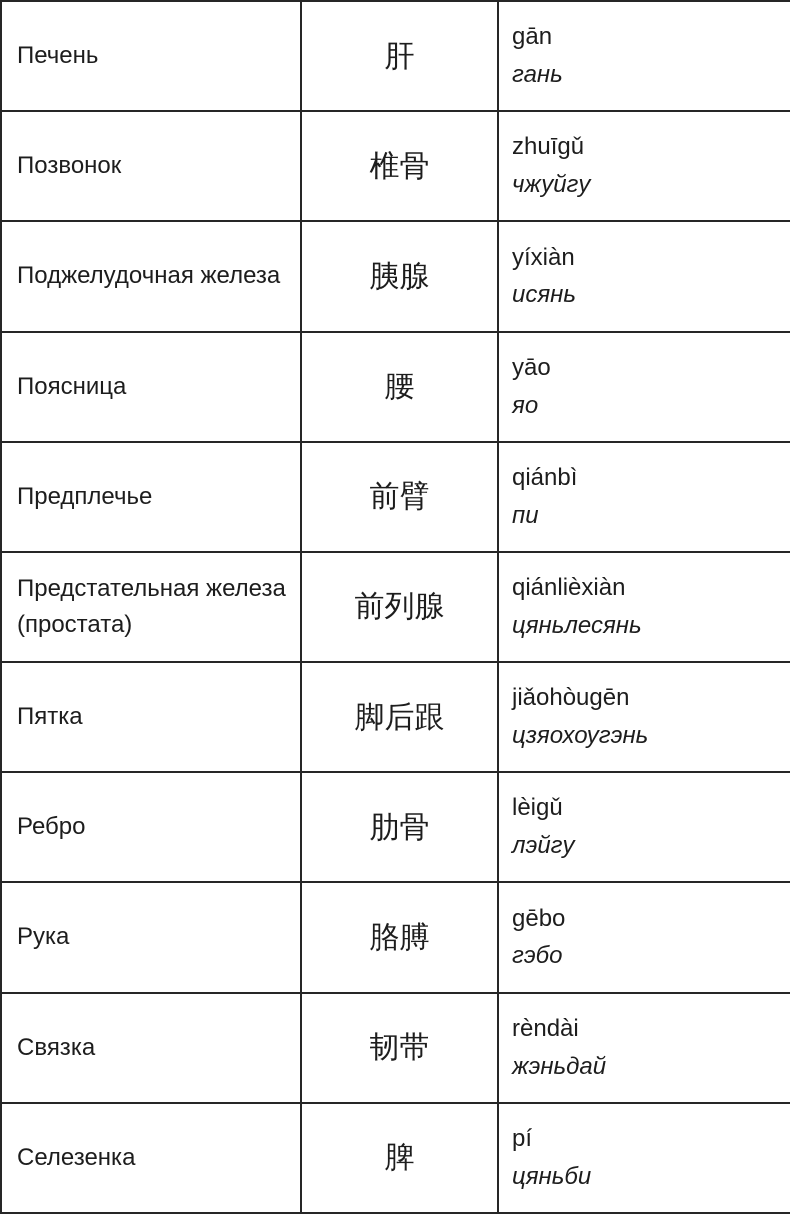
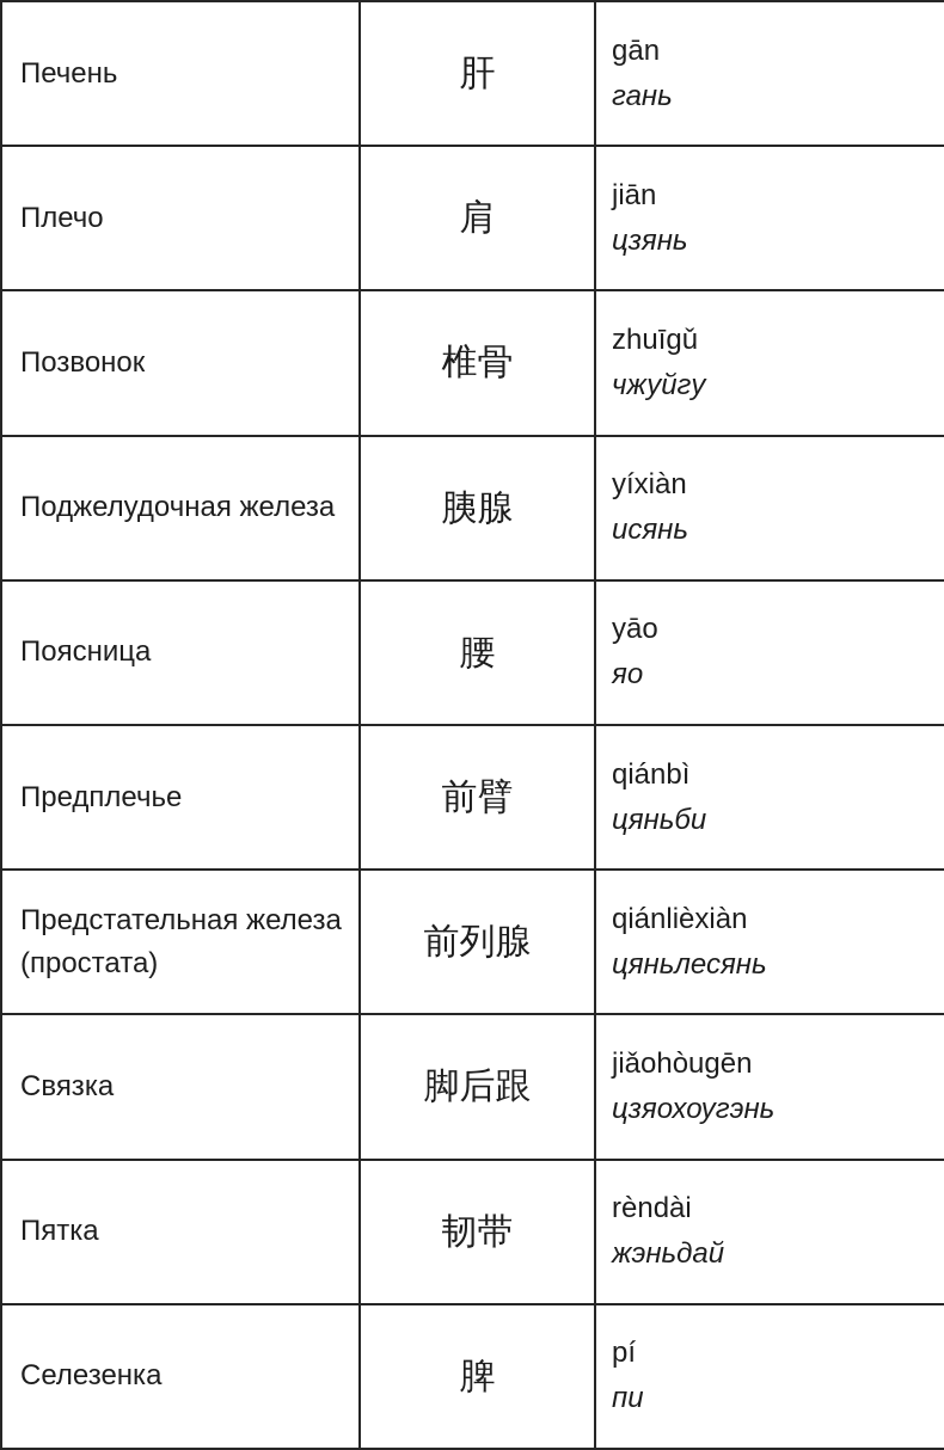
  Печень	肝	gān гань
+ Плечо	肩	jiān цзянь
  Позвонок	椎骨	zhuīgǔ чжуйгу
  Поджелудочная железа	胰腺	yíxiàn исянь
  Поясница	腰	yāo яо
- Предплечье	前臂	qiánbì пи
+ Предплечье	前臂	qiánbì цяньби
  Предстательная железа (простата)	前列腺	qiánlièxiàn цяньлесянь
- Пятка	脚后跟	jiǎohòugēn цзяохоугэнь
+ Связка	脚后跟	jiǎohòugēn цзяохоугэнь
- Ребро	肋骨	lèigǔ лэйгу
- Рука	胳膊	gēbo гэбо
- Связка	韧带	rèndài жэньдай
+ Пятка	韧带	rèndài жэньдай
- Селезенка	脾	pí цяньби
+ Селезенка	脾	pí пи
